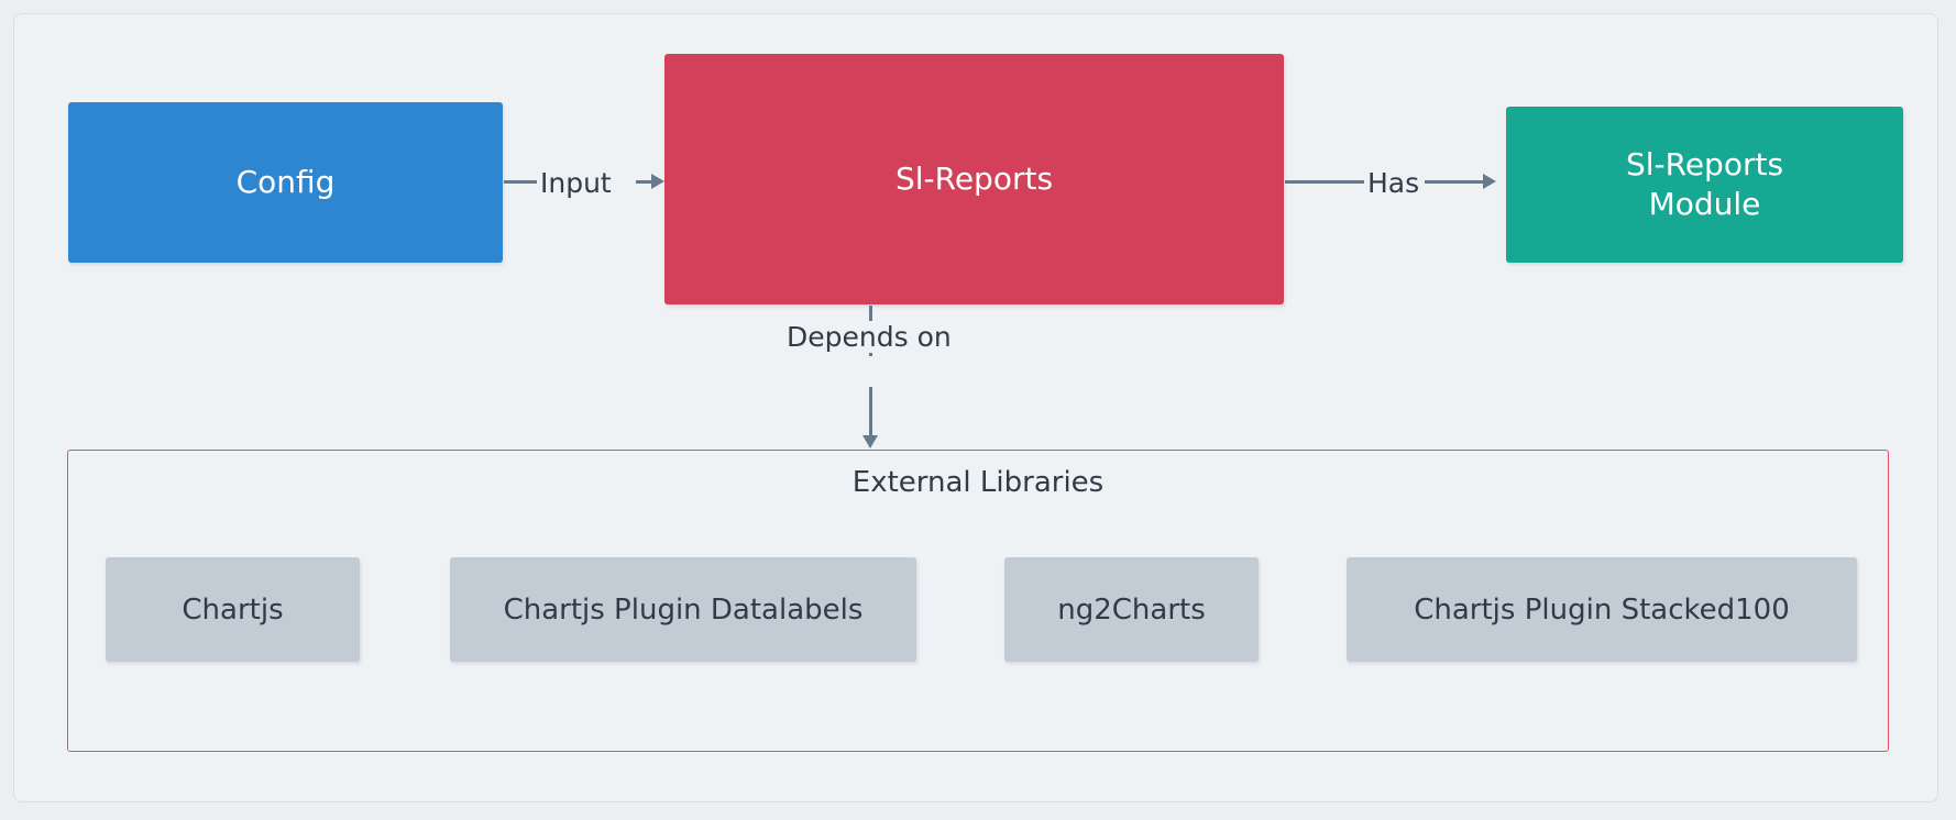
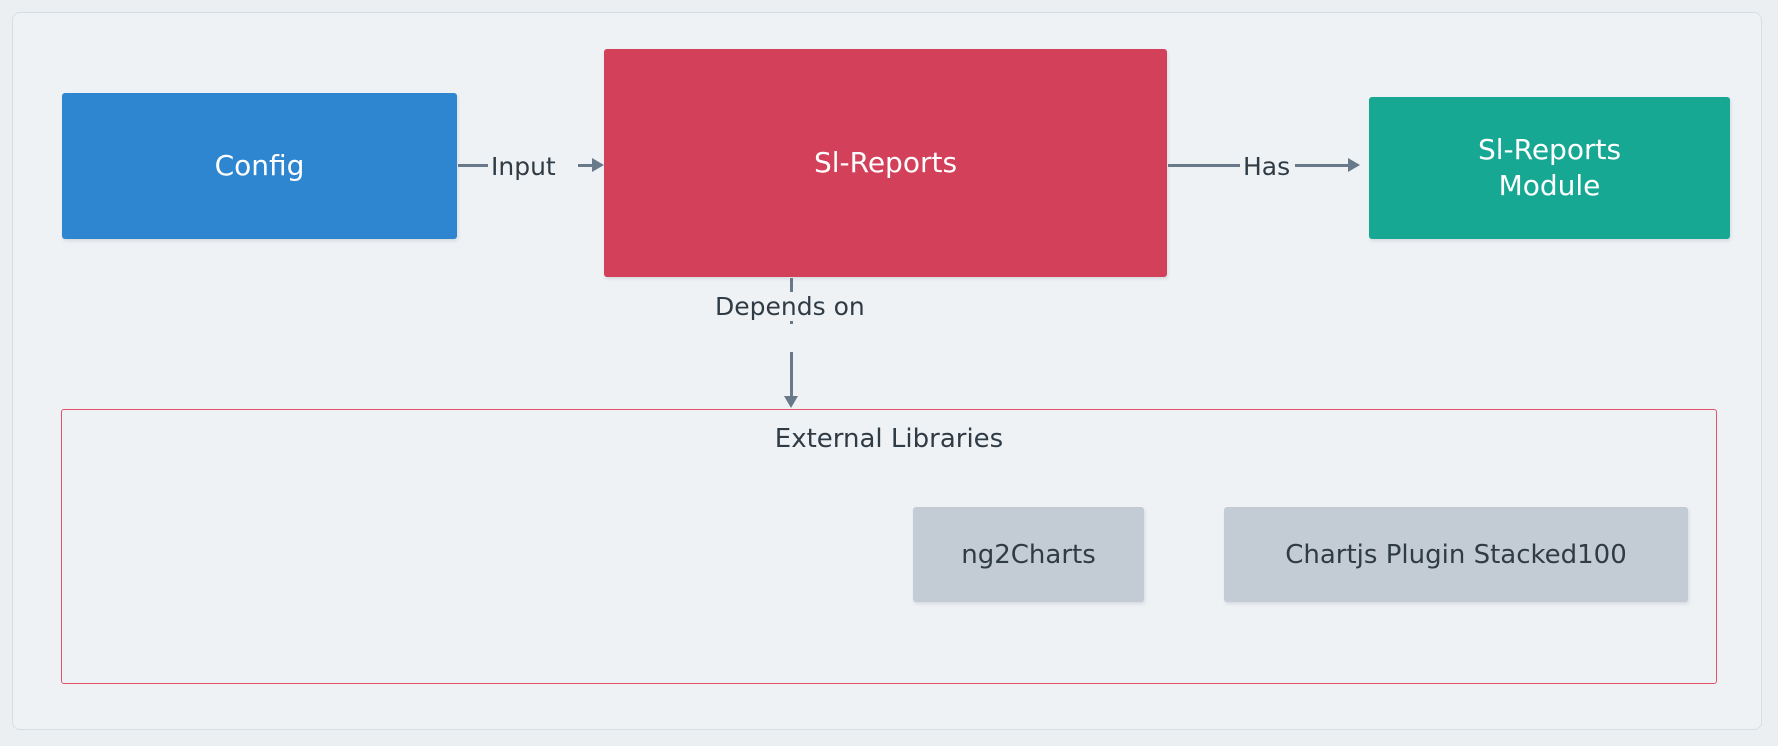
  Config
  Sl-Reports
  Sl-Reports
  Module
  Input
  Has
  Depends on
  External Libraries
- Chartjs
- Chartjs Plugin Datalabels
  ng2Charts
  Chartjs Plugin Stacked100
